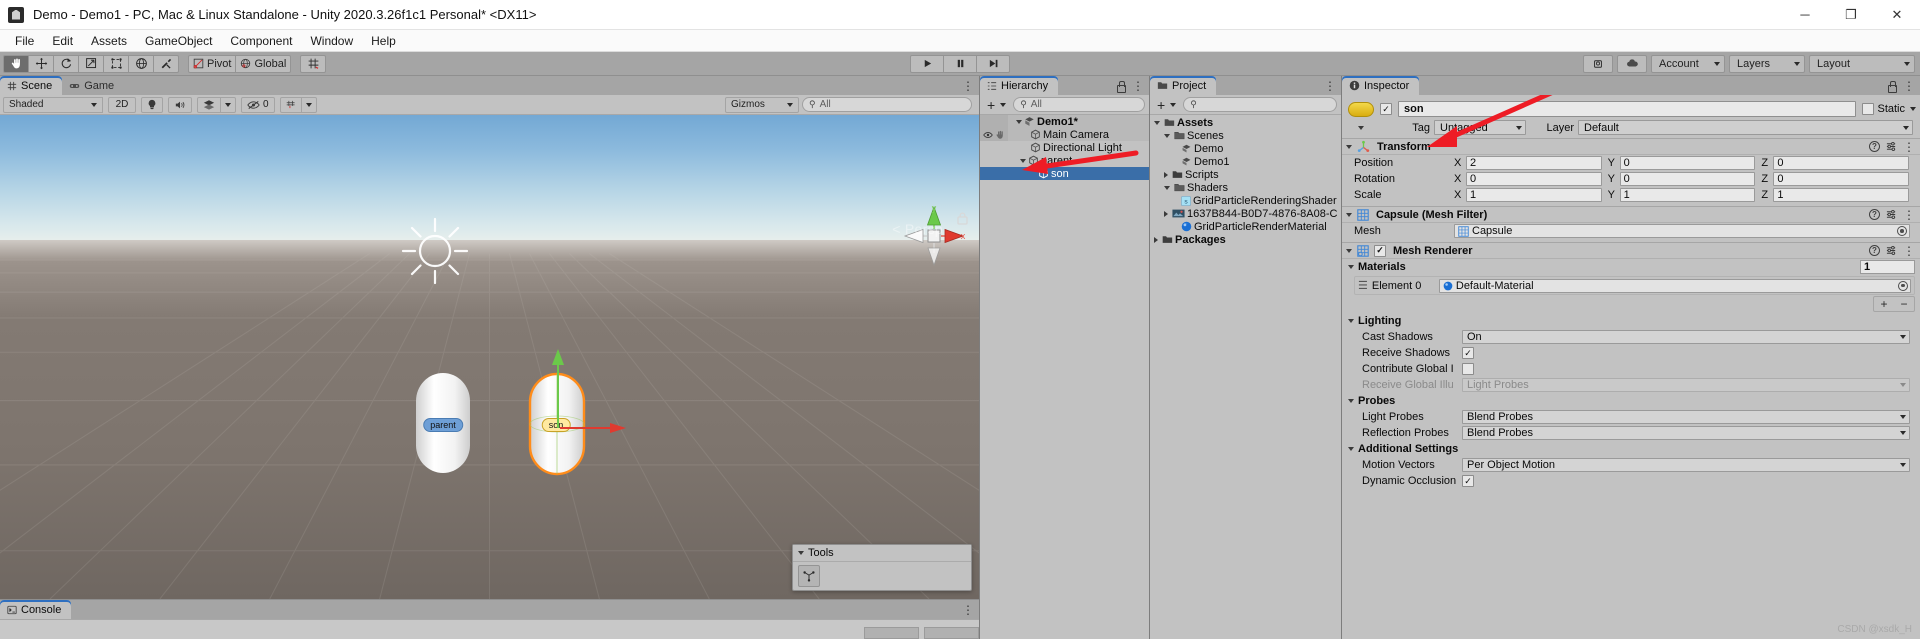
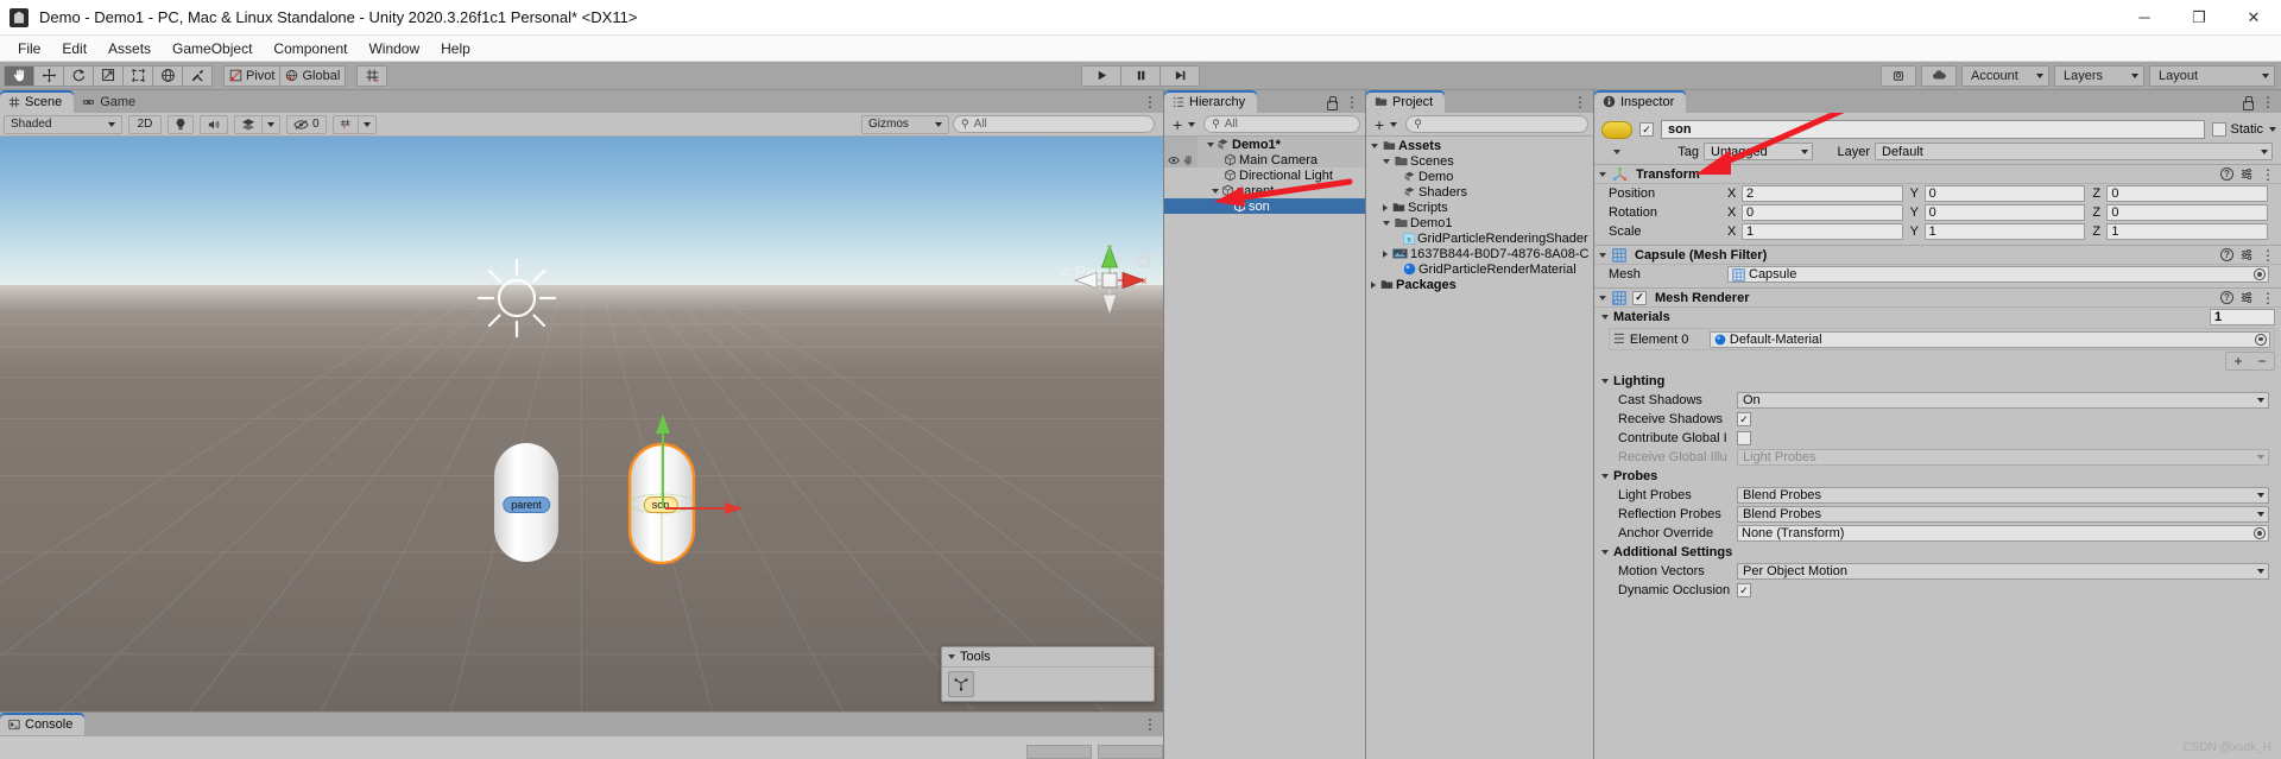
  Demo - Demo1 - PC, Mac & Linux Standalone - Unity 2020.3.26f1c1 Personal* <DX11>
  ─
  ❐
  ✕
  File
  Edit
  Assets
  GameObject
  Component
  Window
  Help
  Pivot
  Global
  Account
  Layers
  Layout
  Scene
  Game
  ⋮
  Shaded
  2D
  0
  Gizmos
  ⚲
  All
  parent
  son
  y
  x
  Persp
  Tools
  Console
  ⋮
  Hierarchy
  ⋮
  +
  ⚲
  All
  Demo1*
  Main Camera
  Directional Light
  son
  Project
  ⋮
  +
  ⚲
  Assets
  Scenes
  Demo
- Demo1
+ Shaders
  Scripts
- Shaders
+ Demo1
  GridParticleRenderingShader
  1637B844-B0D7-4876-8A08-C
  GridParticleRenderMaterial
  Packages
  Inspector
  ⋮
  ✓
  son
  Static
  Tag
  Layer
  Default
  Transform
  ?
  ⋮
  Position
  X
  2
  Y
  0
  Z
  0
  Rotation
  X
  0
  Y
  0
  Z
  0
  Scale
  X
  1
  Y
  1
  Z
  1
  Capsule (Mesh Filter)
  ?
  ⋮
  Mesh
  Capsule
  ✓
  Mesh Renderer
  ?
  ⋮
  Materials
  1
  ☰
  Element 0
  Default-Material
  +
  −
  Lighting
  Cast Shadows
  On
  Receive Shadows
  ✓
  Contribute Global I
  Receive Global Illu
  Light Probes
  Probes
  Light Probes
  Blend Probes
  Reflection Probes
  Blend Probes
+ Anchor Override
+ None (Transform)
  Additional Settings
  Motion Vectors
  Per Object Motion
  Dynamic Occlusion
  ✓
  CSDN @xsdk_H
